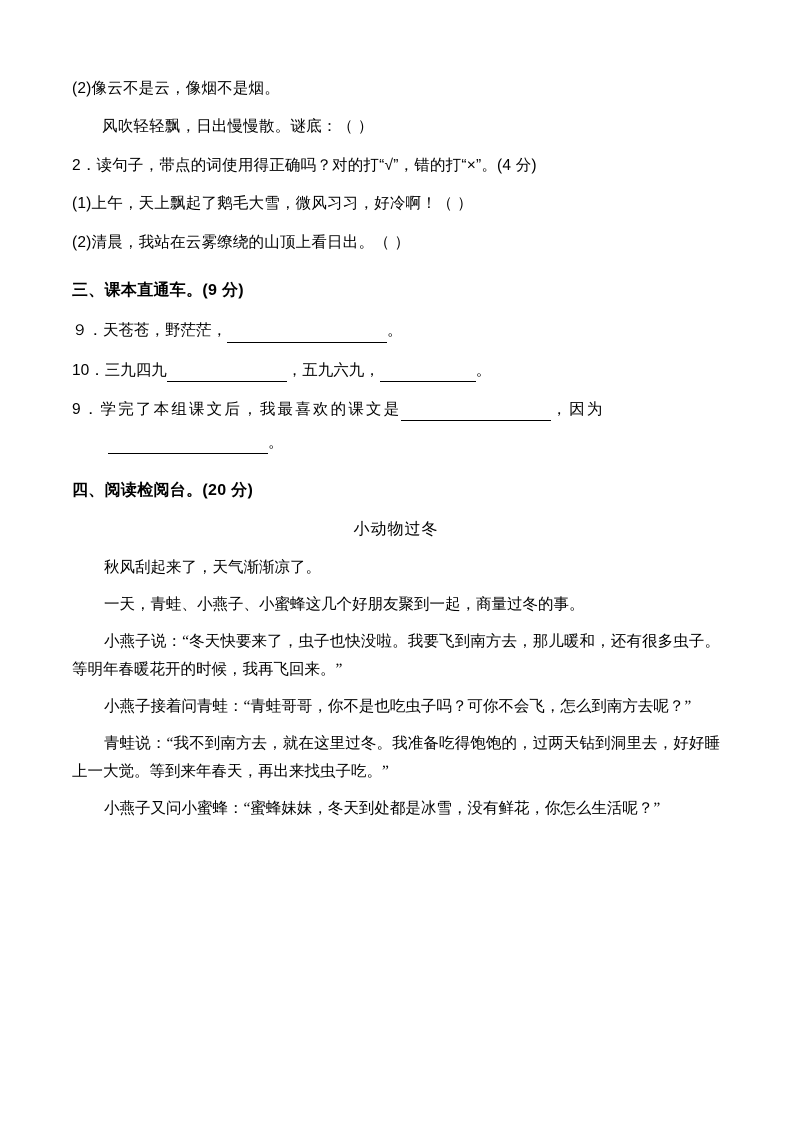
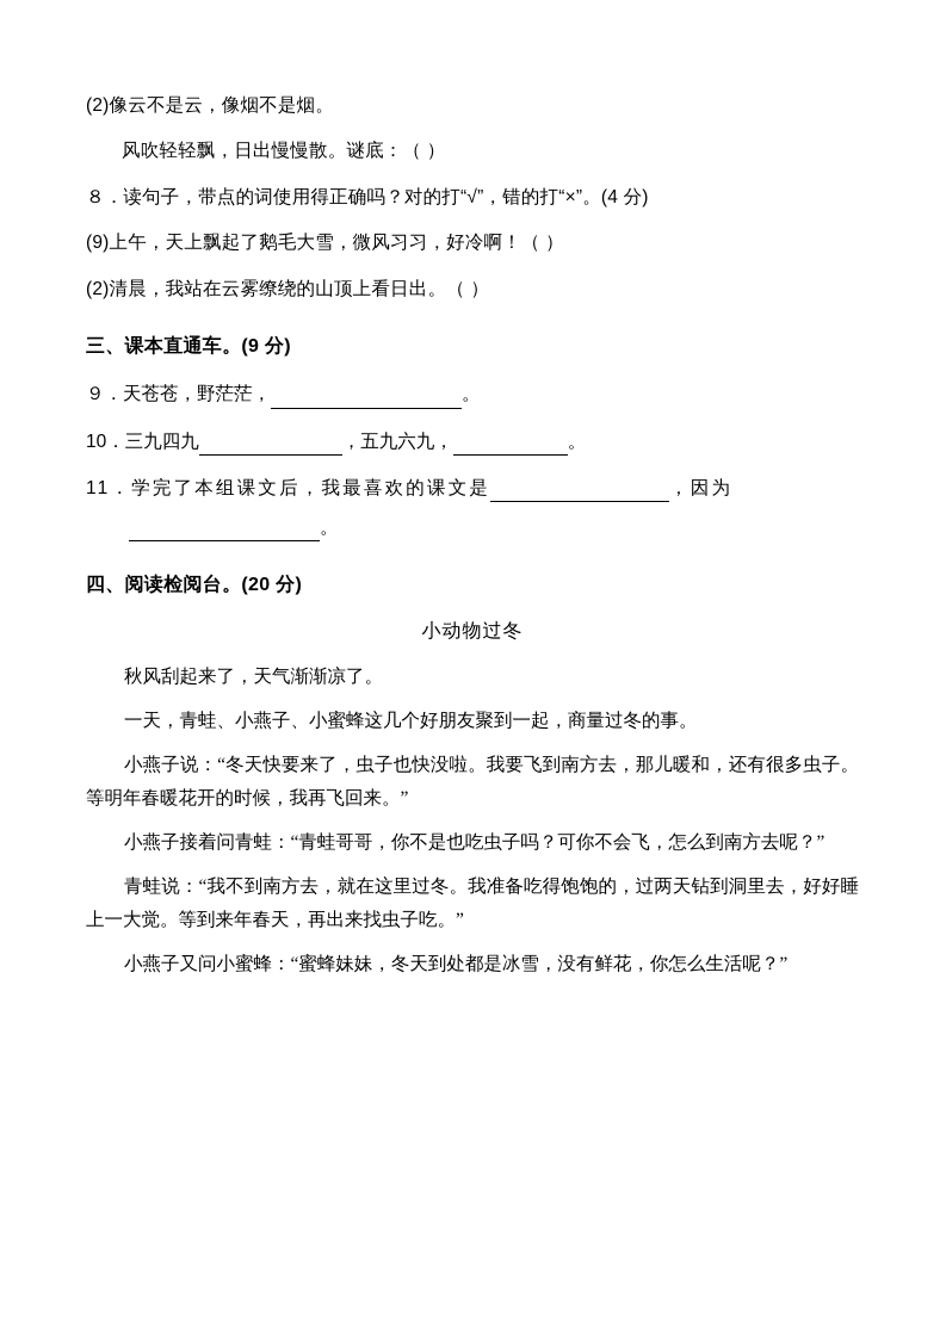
  (2)像云不是云，像烟不是烟。
  风吹轻轻飘，日出慢慢散。谜底：（ ）
- 2．读句子，带点的词使用得正确吗？对的打“√”，错的打“×”。(4 分)
+ ８．读句子，带点的词使用得正确吗？对的打“√”，错的打“×”。(4 分)
- (1)上午，天上飘起了鹅毛大雪，微风习习，好冷啊！（ ）
+ (9)上午，天上飘起了鹅毛大雪，微风习习，好冷啊！（ ）
  (2)清晨，我站在云雾缭绕的山顶上看日出。（ ）
  三、课本直通车。(9 分)
  ９．天苍苍，野茫茫， 。
  10．三九四九 ，五九六九， 。
- 9．学完了本组课文后，我最喜欢的课文是 ，因为
+ 11．学完了本组课文后，我最喜欢的课文是 ，因为
  。
  四、阅读检阅台。(20 分)
  小动物过冬
  秋风刮起来了，天气渐渐凉了。
  一天，青蛙、小燕子、小蜜蜂这几个好朋友聚到一起，商量过冬的事。
  小燕子说：“冬天快要来了，虫子也快没啦。我要飞到南方去，那儿暖和，还有很多虫子。等明年春暖花开的时候，我再飞回来。”
  小燕子接着问青蛙：“青蛙哥哥，你不是也吃虫子吗？可你不会飞，怎么到南方去呢？”
  青蛙说：“我不到南方去，就在这里过冬。我准备吃得饱饱的，过两天钻到洞里去，好好睡上一大觉。等到来年春天，再出来找虫子吃。”
  小燕子又问小蜜蜂：“蜜蜂妹妹，冬天到处都是冰雪，没有鲜花，你怎么生活呢？”
